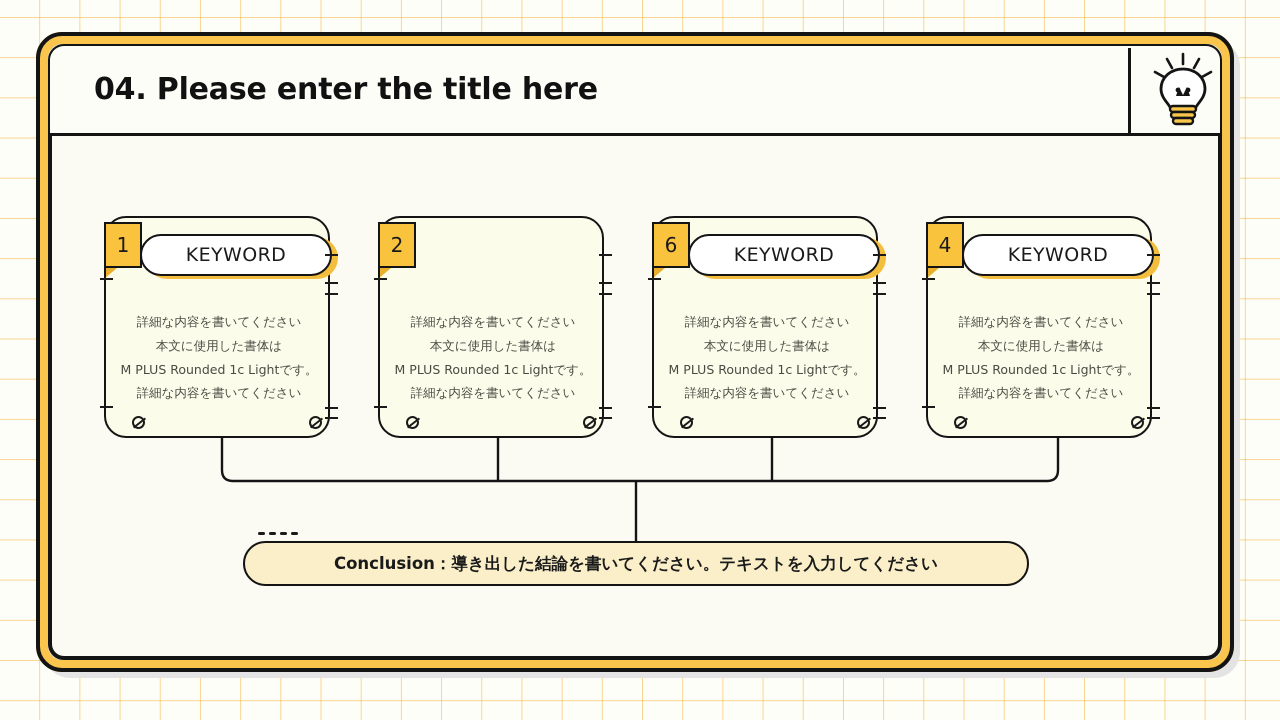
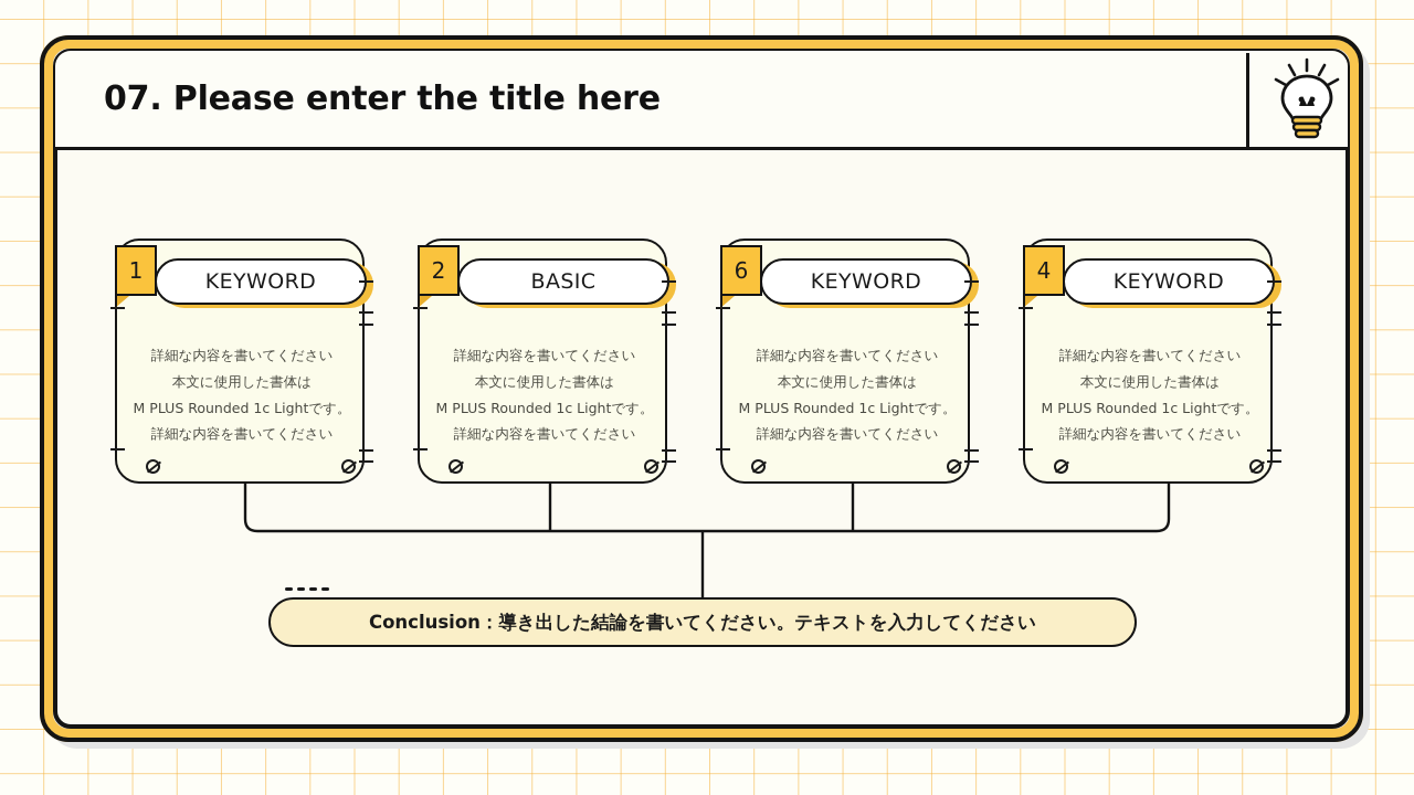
- 04. Please enter the title here
+ 07. Please enter the title here
  KEYWORD
  詳細な内容を書いてください
  本文に使用した書体は
  M PLUS Rounded 1c Lightです。
  詳細な内容を書いてください
  1
+ BASIC
  詳細な内容を書いてください
  本文に使用した書体は
  M PLUS Rounded 1c Lightです。
  詳細な内容を書いてください
  2
  KEYWORD
  詳細な内容を書いてください
  本文に使用した書体は
  M PLUS Rounded 1c Lightです。
  詳細な内容を書いてください
  6
  KEYWORD
  詳細な内容を書いてください
  本文に使用した書体は
  M PLUS Rounded 1c Lightです。
  詳細な内容を書いてください
  4
  Conclusion：導き出した結論を書いてください。テキストを入力してください
